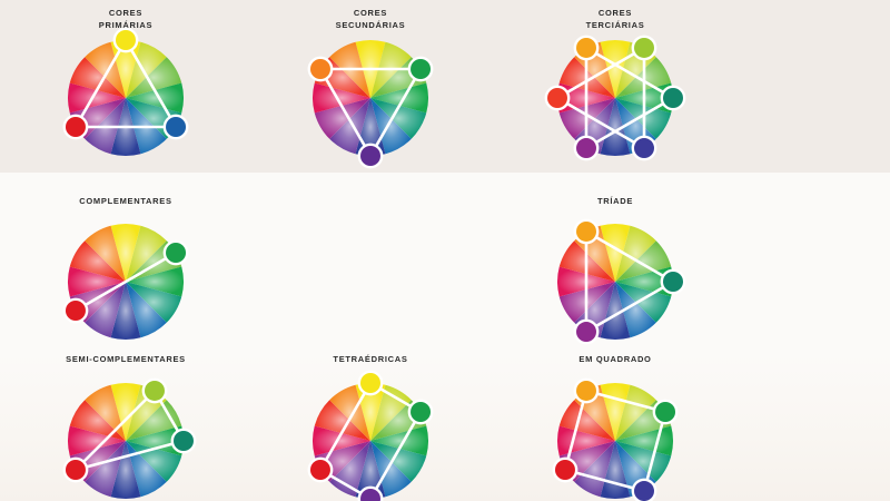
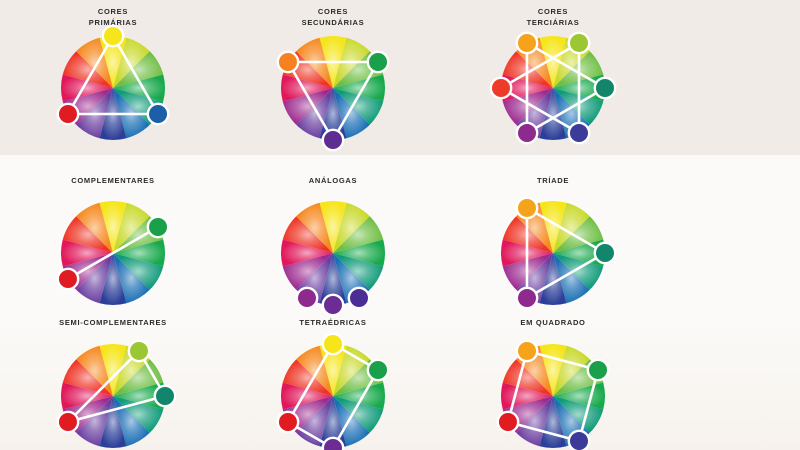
  CORES
  PRIMÁRIAS
  CORES
  SECUNDÁRIAS
  CORES
  TERCIÁRIAS
  COMPLEMENTARES
+ ANÁLOGAS
  TRÍADE
  SEMI-COMPLEMENTARES
  TETRAÉDRICAS
  EM QUADRADO
